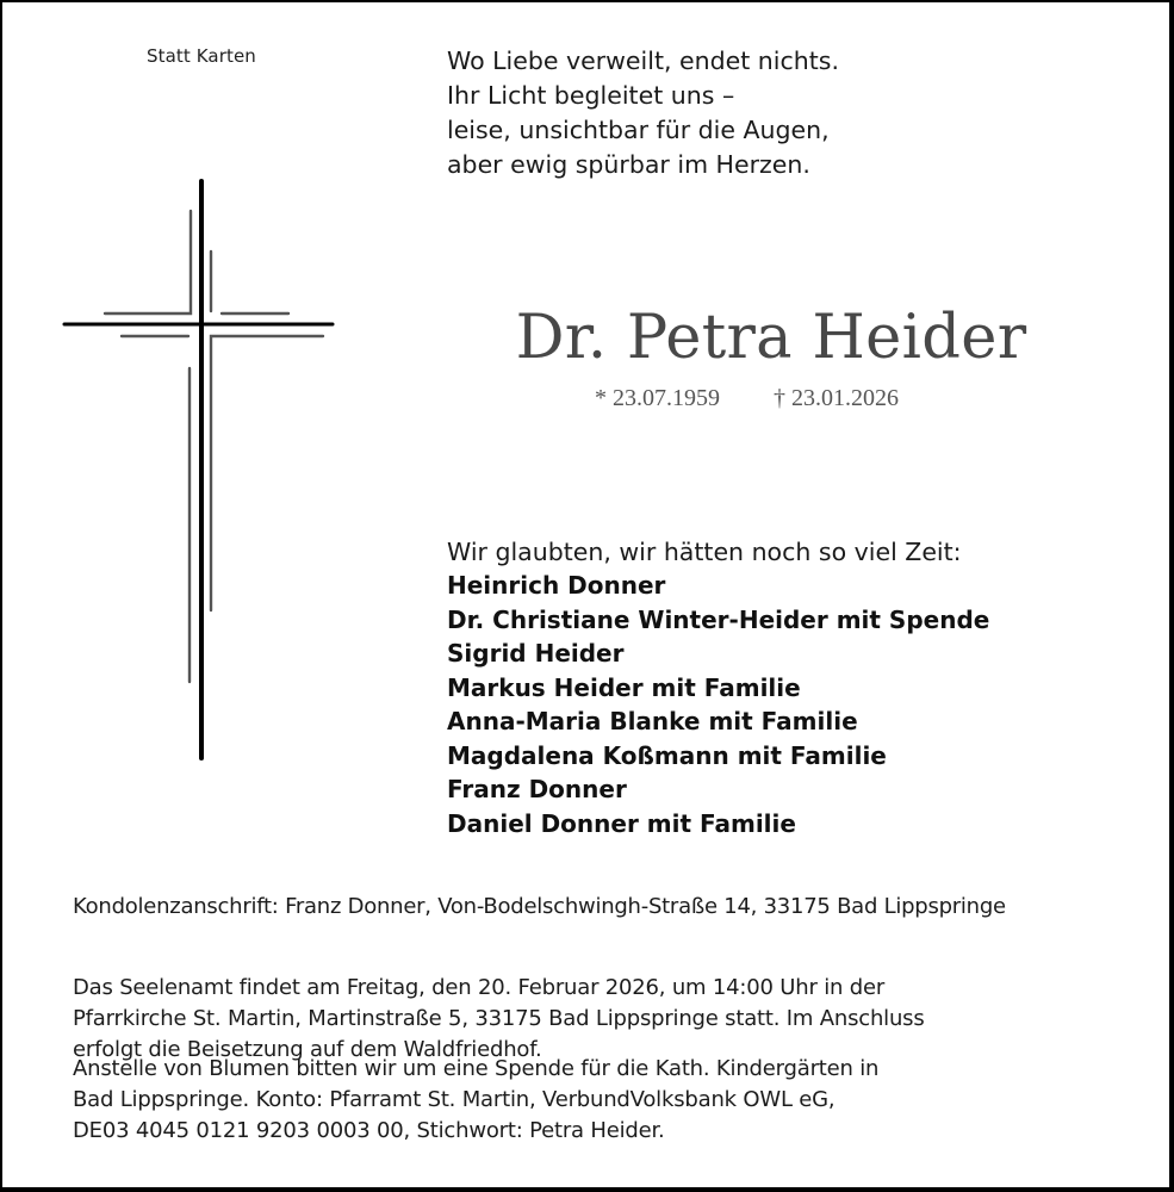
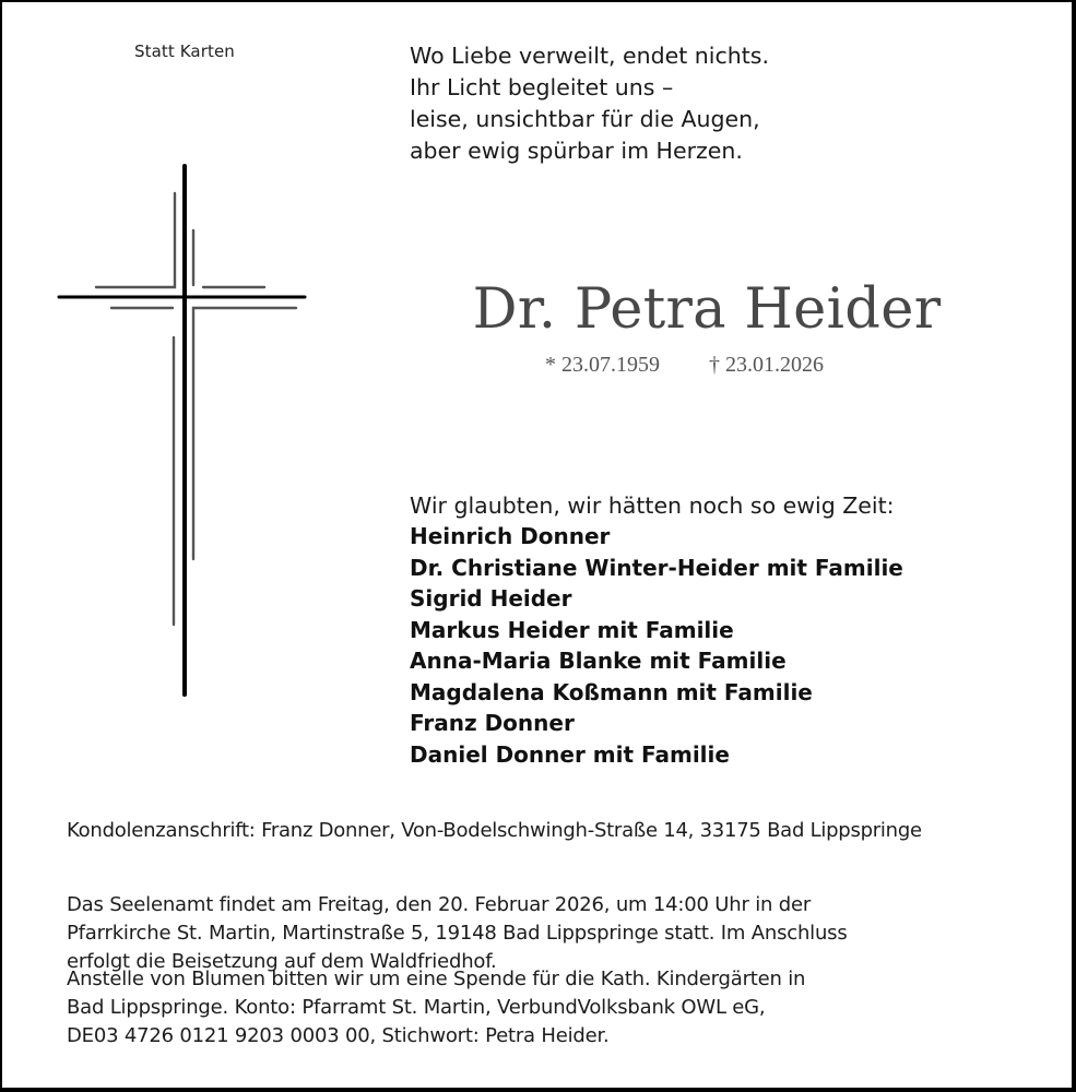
  Statt Karten
  Wo Liebe verweilt, endet nichts.
  Ihr Licht begleitet uns –
  leise, unsichtbar für die Augen,
  aber ewig spürbar im Herzen.
  Dr. Petra Heider
  * 23.07.1959 † 23.01.2026
- Wir glaubten, wir hätten noch so viel Zeit:
+ Wir glaubten, wir hätten noch so ewig Zeit:
  Heinrich Donner
- Dr. Christiane Winter-Heider mit Spende
+ Dr. Christiane Winter-Heider mit Familie
  Sigrid Heider
  Markus Heider mit Familie
  Anna-Maria Blanke mit Familie
  Magdalena Koßmann mit Familie
  Franz Donner
  Daniel Donner mit Familie
  Kondolenzanschrift: Franz Donner, Von-Bodelschwingh-Straße 14, 33175 Bad Lippspringe
  Das Seelenamt findet am Freitag, den 20. Februar 2026, um 14:00 Uhr in der
- Pfarrkirche St. Martin, Martinstraße 5, 33175 Bad Lippspringe statt. Im Anschluss
+ Pfarrkirche St. Martin, Martinstraße 5, 19148 Bad Lippspringe statt. Im Anschluss
  erfolgt die Beisetzung auf dem Waldfriedhof.
  Anstelle von Blumen bitten wir um eine Spende für die Kath. Kindergärten in
  Bad Lippspringe. Konto: Pfarramt St. Martin, VerbundVolksbank OWL eG,
- DE03 4045 0121 9203 0003 00, Stichwort: Petra Heider.
+ DE03 4726 0121 9203 0003 00, Stichwort: Petra Heider.
